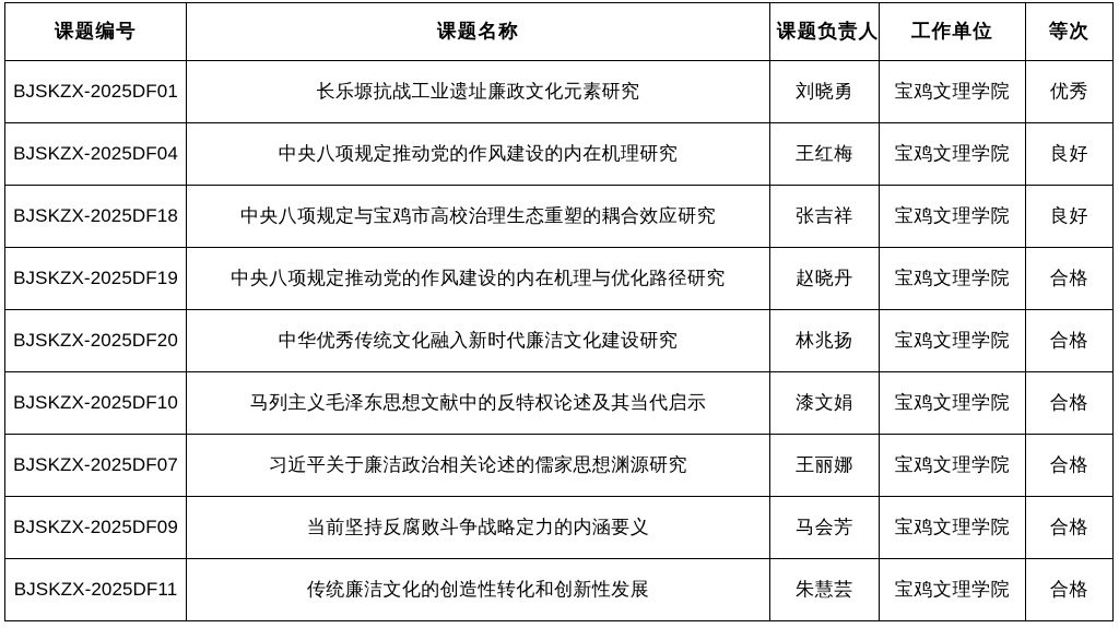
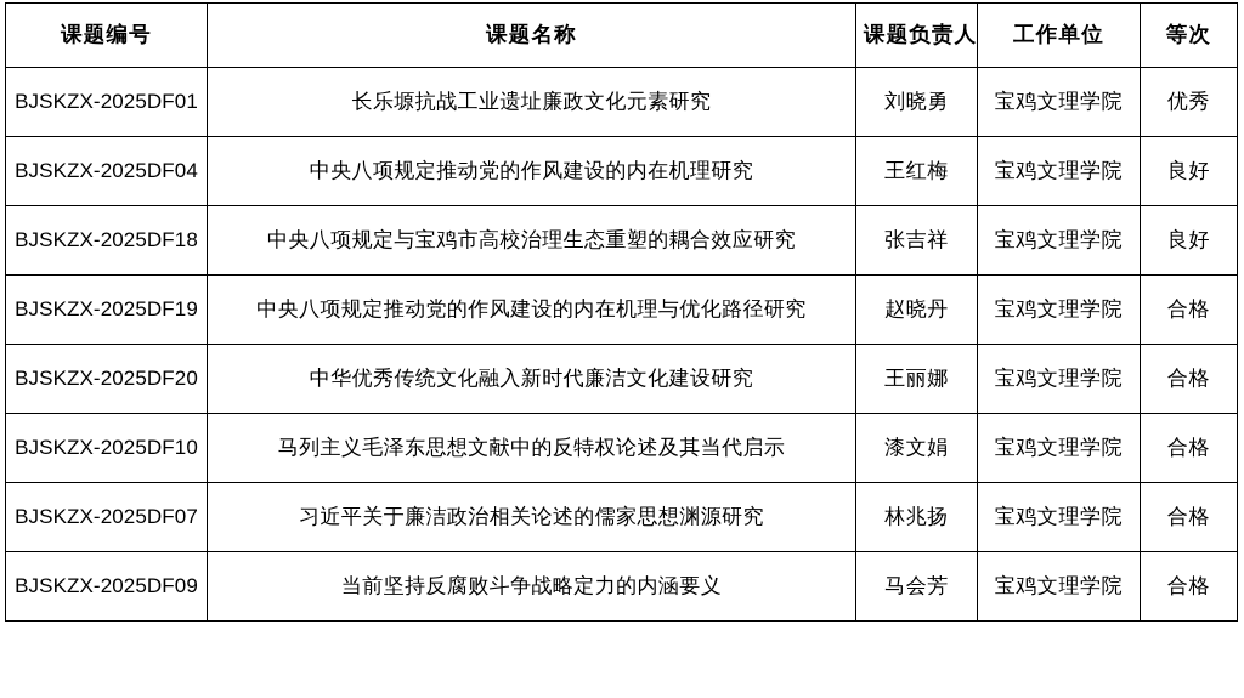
  课题编号	课题名称	课题负责人	工作单位	等次
  BJSKZX-2025DF01	长乐塬抗战工业遗址廉政文化元素研究	刘晓勇	宝鸡文理学院	优秀
  BJSKZX-2025DF04	中央八项规定推动党的作风建设的内在机理研究	王红梅	宝鸡文理学院	良好
  BJSKZX-2025DF18	中央八项规定与宝鸡市高校治理生态重塑的耦合效应研究	张吉祥	宝鸡文理学院	良好
  BJSKZX-2025DF19	中央八项规定推动党的作风建设的内在机理与优化路径研究	赵晓丹	宝鸡文理学院	合格
- BJSKZX-2025DF20	中华优秀传统文化融入新时代廉洁文化建设研究	林兆扬	宝鸡文理学院	合格
+ BJSKZX-2025DF20	中华优秀传统文化融入新时代廉洁文化建设研究	王丽娜	宝鸡文理学院	合格
  BJSKZX-2025DF10	马列主义毛泽东思想文献中的反特权论述及其当代启示	漆文娟	宝鸡文理学院	合格
- BJSKZX-2025DF07	习近平关于廉洁政治相关论述的儒家思想渊源研究	王丽娜	宝鸡文理学院	合格
+ BJSKZX-2025DF07	习近平关于廉洁政治相关论述的儒家思想渊源研究	林兆扬	宝鸡文理学院	合格
  BJSKZX-2025DF09	当前坚持反腐败斗争战略定力的内涵要义	马会芳	宝鸡文理学院	合格
- BJSKZX-2025DF11	传统廉洁文化的创造性转化和创新性发展	朱慧芸	宝鸡文理学院	合格
